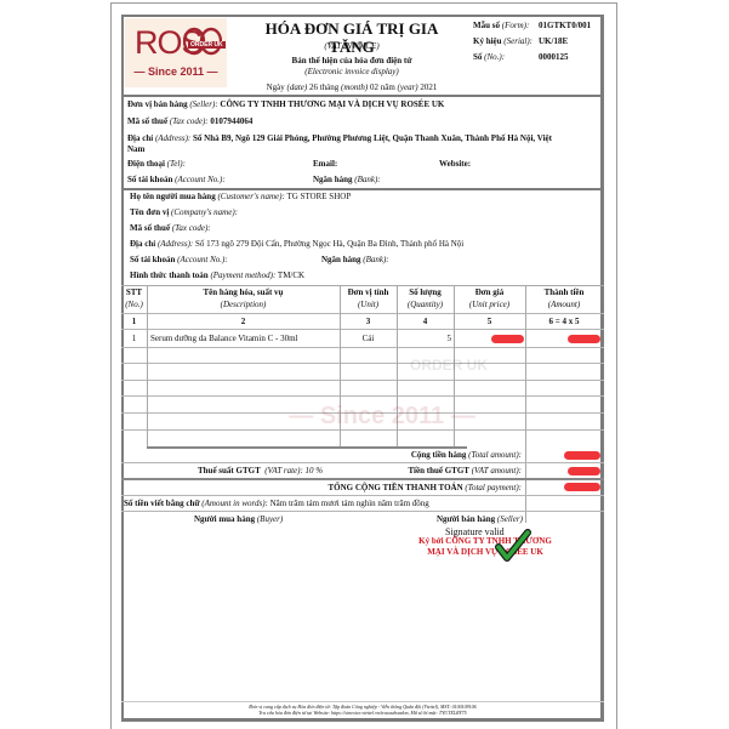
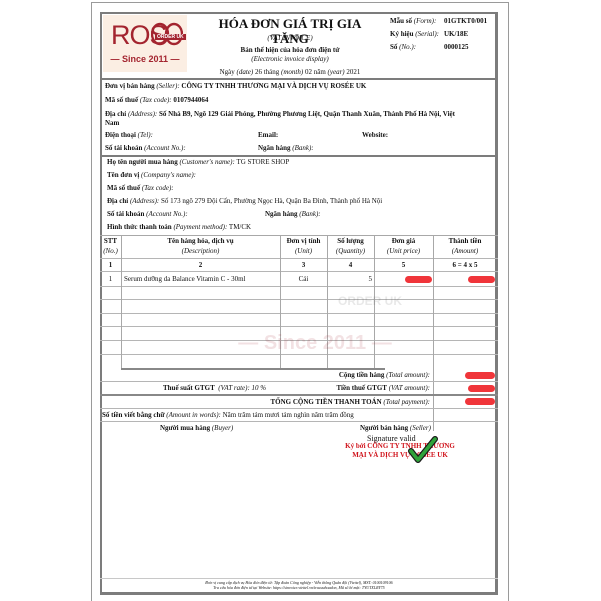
  — Since 2011 —
  HÓA ĐƠN GIÁ TRỊ GIA TĂNG
  (VAT INVOICE)
  Bản thể hiện của hóa đơn điện tử
  (Electronic invoice display)
  Ngày (date) 26 tháng (month) 02 năm (year) 2021
  Mẫu số (Form):
  01GTKT0/001
  Ký hiệu (Serial):
  UK/18E
  Số (No.):
  0000125
  Đơn vị bán hàng (Seller): CÔNG TY TNHH THƯƠNG MẠI VÀ DỊCH VỤ ROSÉE UK
  Mã số thuế (Tax code): 0107944064
  Địa chỉ (Address): Số Nhà B9, Ngõ 129 Giải Phóng, Phường Phương Liệt, Quận Thanh Xuân, Thành Phố Hà Nội, Việt
  Nam
  Điện thoại (Tel):
  Email:
  Website:
  Số tài khoản (Account No.):
  Ngân hàng (Bank):
  Họ tên người mua hàng (Customer's name): TG STORE SHOP
  Tên đơn vị (Company's name):
  Mã số thuế (Tax code):
  Địa chỉ (Address): Số 173 ngõ 279 Đội Cấn, Phường Ngọc Hà, Quận Ba Đình, Thành phố Hà Nội
  Số tài khoản (Account No.):
  Ngân hàng (Bank):
  Hình thức thanh toán (Payment method): TM/CK
  STT
  (No.)
  1
- Tên hàng hóa, suất vụ
+ Tên hàng hóa, dịch vụ
  (Description)
  2
  Đơn vị tính
  (Unit)
  3
  Số lượng
  (Quantity)
  4
  Đơn giá
  (Unit price)
  5
  Thành tiền
  (Amount)
  6 = 4 x 5
  1
  Serum dưỡng da Balance Vitamin C - 30ml
  Cái
  5
  ORDER UK
  — Since 2011 —
  Cộng tiền hàng (Total amount):
  Thuế suất GTGT (VAT rate): 10 %
  Tiền thuế GTGT (VAT amount):
  TỔNG CỘNG TIỀN THANH TOÁN (Total payment):
  Số tiền viết bằng chữ (Amount in words): Năm trăm tám mươi tám nghìn năm trăm đồng
  Người mua hàng (Buyer)
  Người bán hàng (Seller)
  Signature valid
  Ký bởi CÔNG TY TNHHƯƠNG
  MẠI VÀ DỊCH VỤÉE UK
